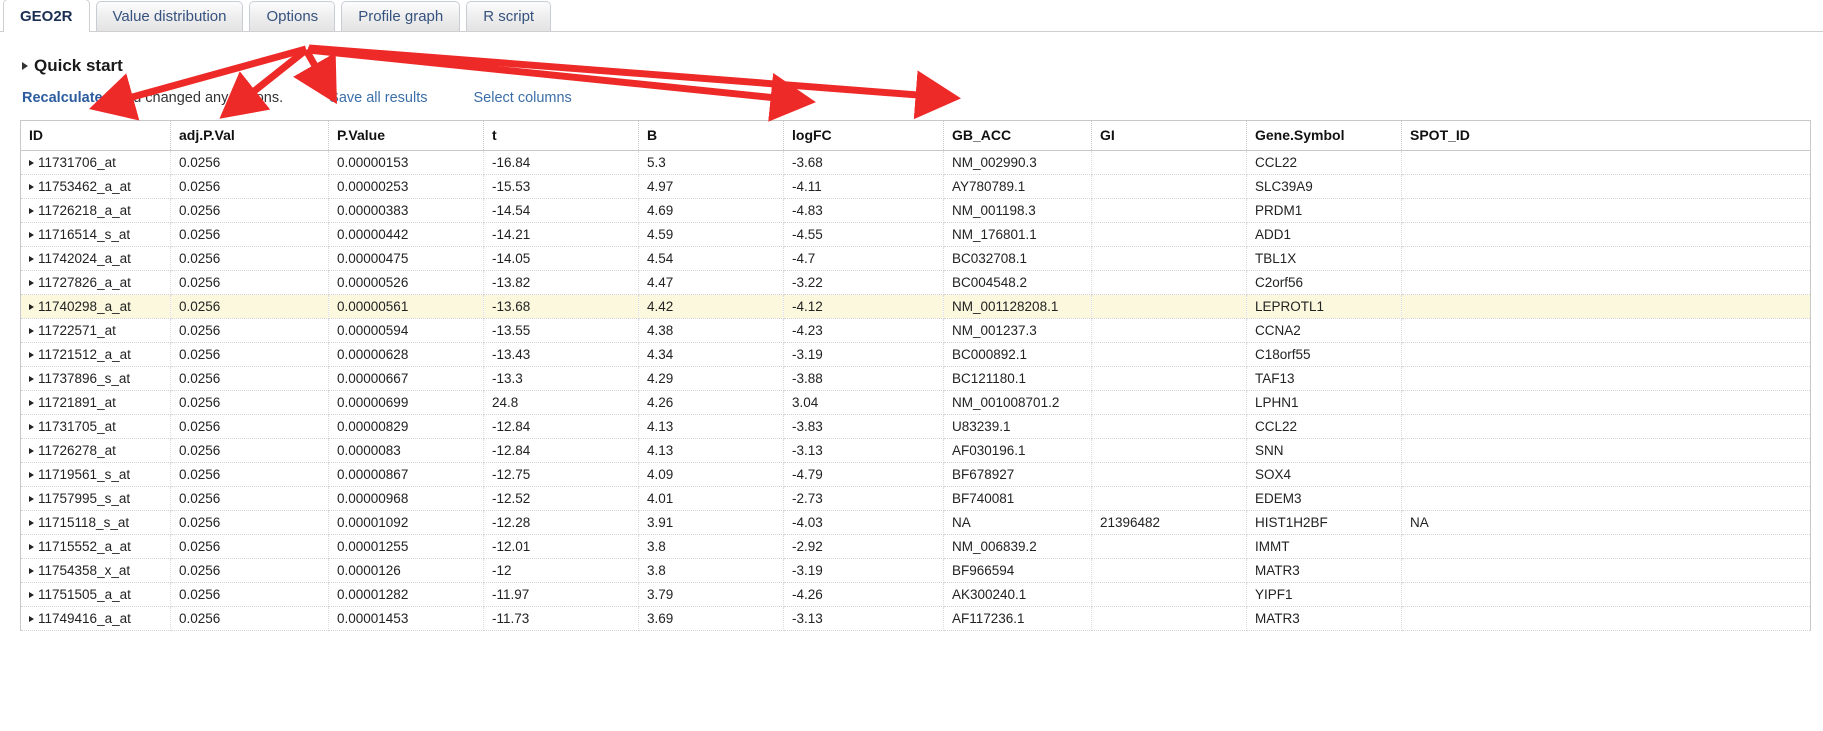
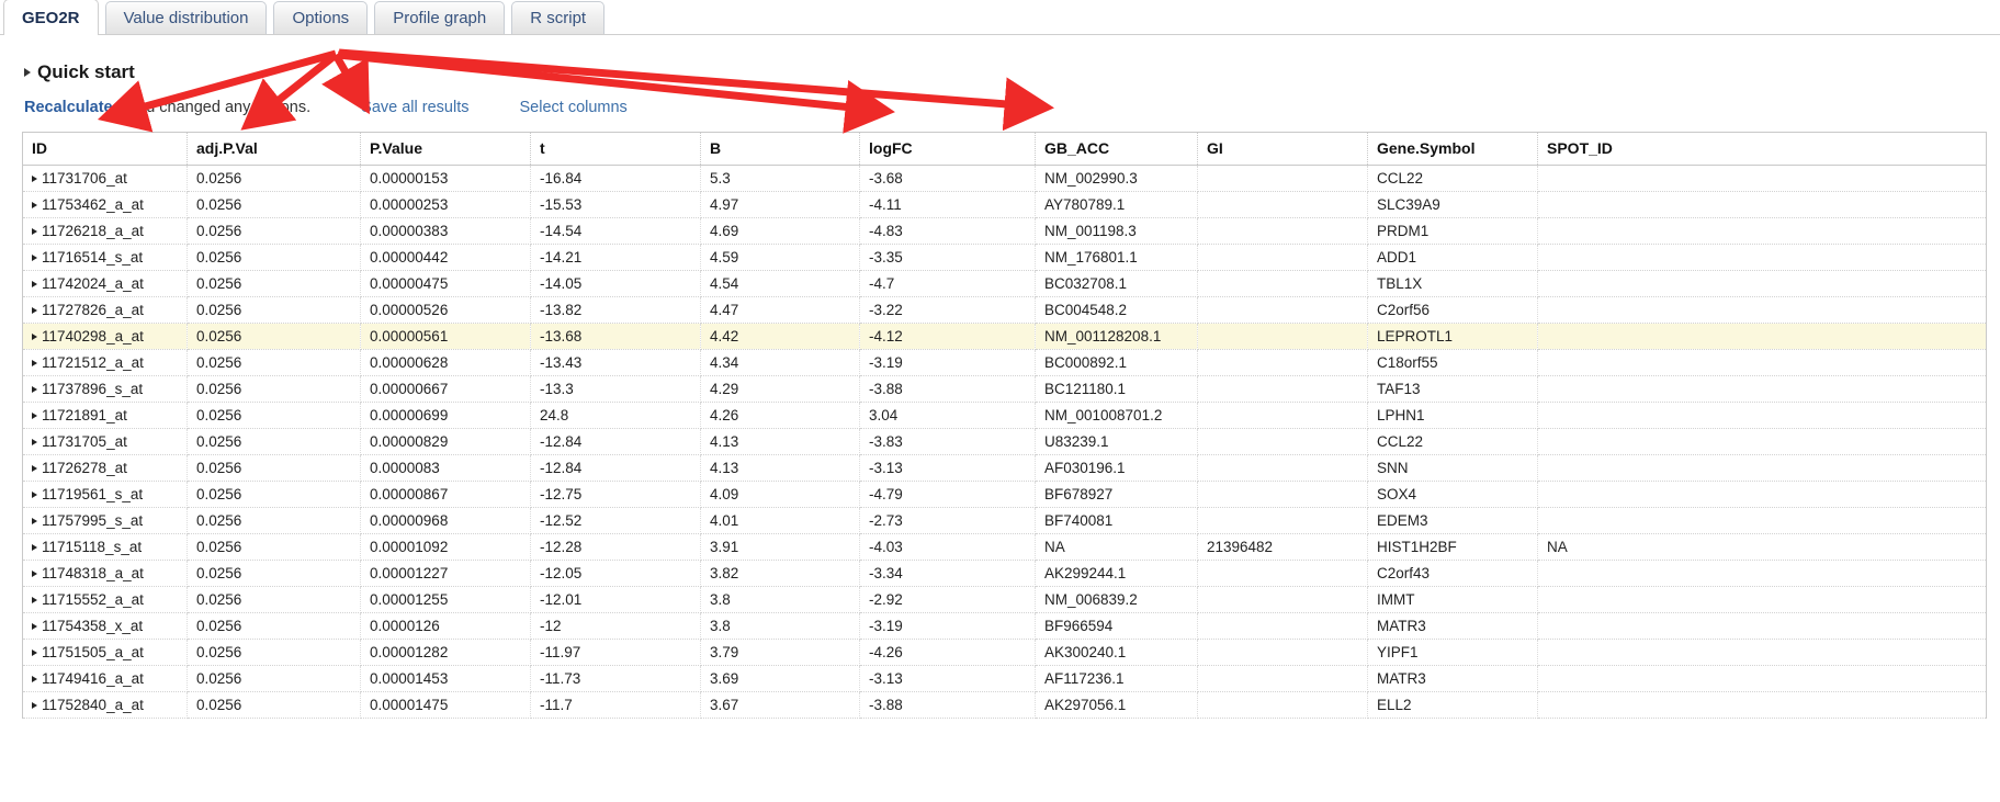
  GEO2R
  Value distribution
  Options
  Profile graph
  R script
  Quick start
  Recalculate
  if changed any oions.
  Save all results
  Select columns
  ID	adj.P.Val	P.Value	t	B	logFC	GB_ACC	GI	Gene.Symbol	SPOT_ID
  11731706_at	0.0256	0.00000153	-16.84	5.3	-3.68	NM_002990.3		CCL22
  11753462_a_at	0.0256	0.00000253	-15.53	4.97	-4.11	AY780789.1		SLC39A9
  11726218_a_at	0.0256	0.00000383	-14.54	4.69	-4.83	NM_001198.3		PRDM1
- 11716514_s_at	0.0256	0.00000442	-14.21	4.59	-4.55	NM_176801.1		ADD1
+ 11716514_s_at	0.0256	0.00000442	-14.21	4.59	-3.35	NM_176801.1		ADD1
  11742024_a_at	0.0256	0.00000475	-14.05	4.54	-4.7	BC032708.1		TBL1X
  11727826_a_at	0.0256	0.00000526	-13.82	4.47	-3.22	BC004548.2		C2orf56
  11740298_a_at	0.0256	0.00000561	-13.68	4.42	-4.12	NM_001128208.1		LEPROTL1
- 11722571_at	0.0256	0.00000594	-13.55	4.38	-4.23	NM_001237.3		CCNA2
  11721512_a_at	0.0256	0.00000628	-13.43	4.34	-3.19	BC000892.1		C18orf55
  11737896_s_at	0.0256	0.00000667	-13.3	4.29	-3.88	BC121180.1		TAF13
  11721891_at	0.0256	0.00000699	24.8	4.26	3.04	NM_001008701.2		LPHN1
  11731705_at	0.0256	0.00000829	-12.84	4.13	-3.83	U83239.1		CCL22
  11726278_at	0.0256	0.0000083	-12.84	4.13	-3.13	AF030196.1		SNN
  11719561_s_at	0.0256	0.00000867	-12.75	4.09	-4.79	BF678927		SOX4
  11757995_s_at	0.0256	0.00000968	-12.52	4.01	-2.73	BF740081		EDEM3
  11715118_s_at	0.0256	0.00001092	-12.28	3.91	-4.03	NA	21396482	HIST1H2BF	NA
+ 11748318_a_at	0.0256	0.00001227	-12.05	3.82	-3.34	AK299244.1		C2orf43
  11715552_a_at	0.0256	0.00001255	-12.01	3.8	-2.92	NM_006839.2		IMMT
  11754358_x_at	0.0256	0.0000126	-12	3.8	-3.19	BF966594		MATR3
  11751505_a_at	0.0256	0.00001282	-11.97	3.79	-4.26	AK300240.1		YIPF1
  11749416_a_at	0.0256	0.00001453	-11.73	3.69	-3.13	AF117236.1		MATR3
+ 11752840_a_at	0.0256	0.00001475	-11.7	3.67	-3.88	AK297056.1		ELL2
